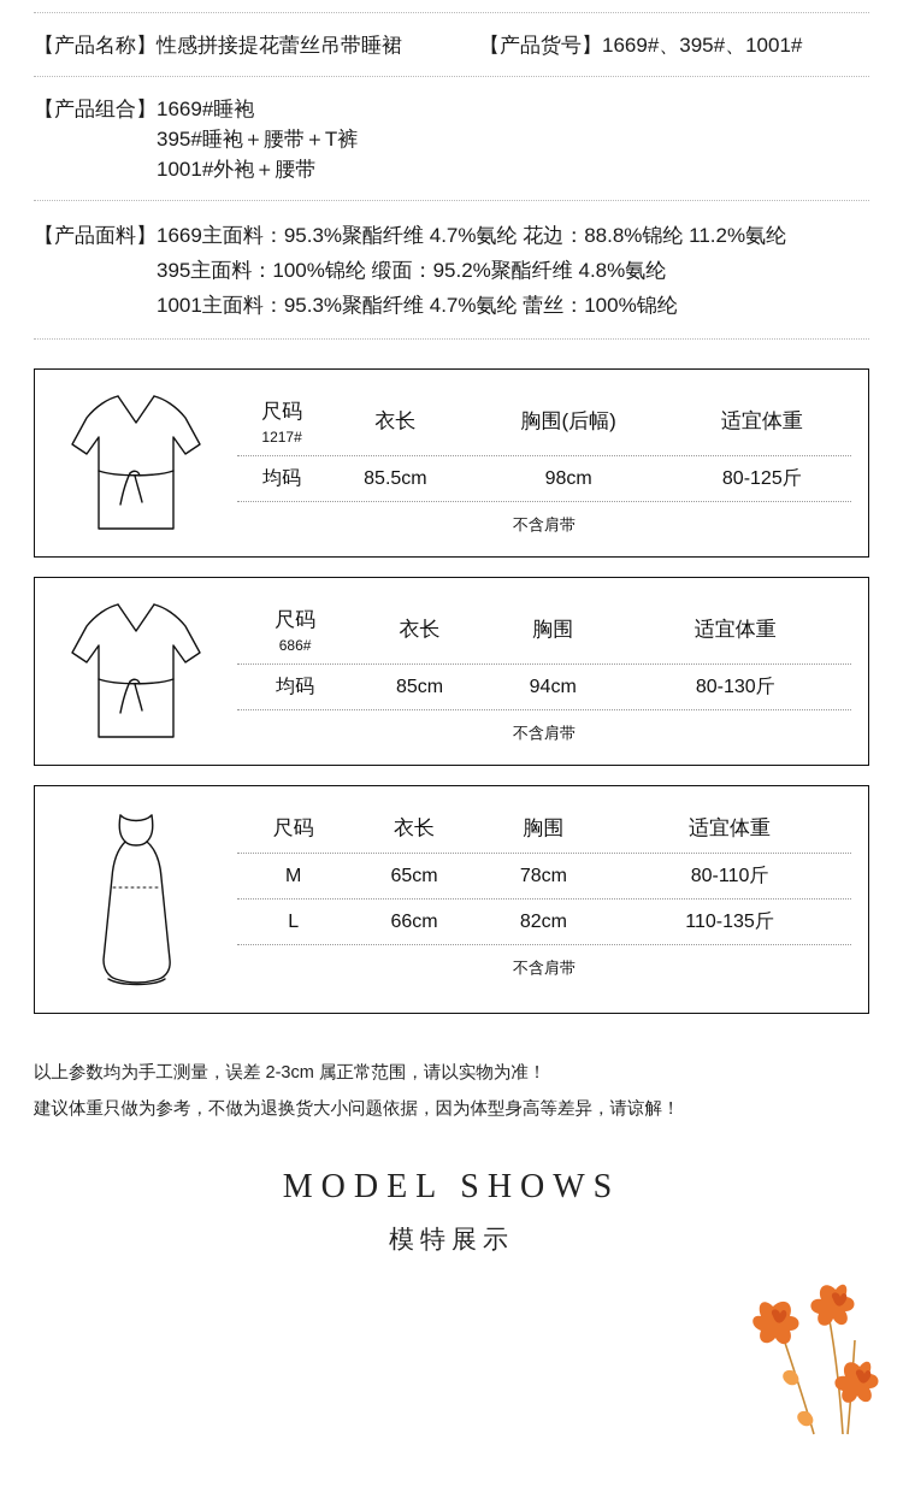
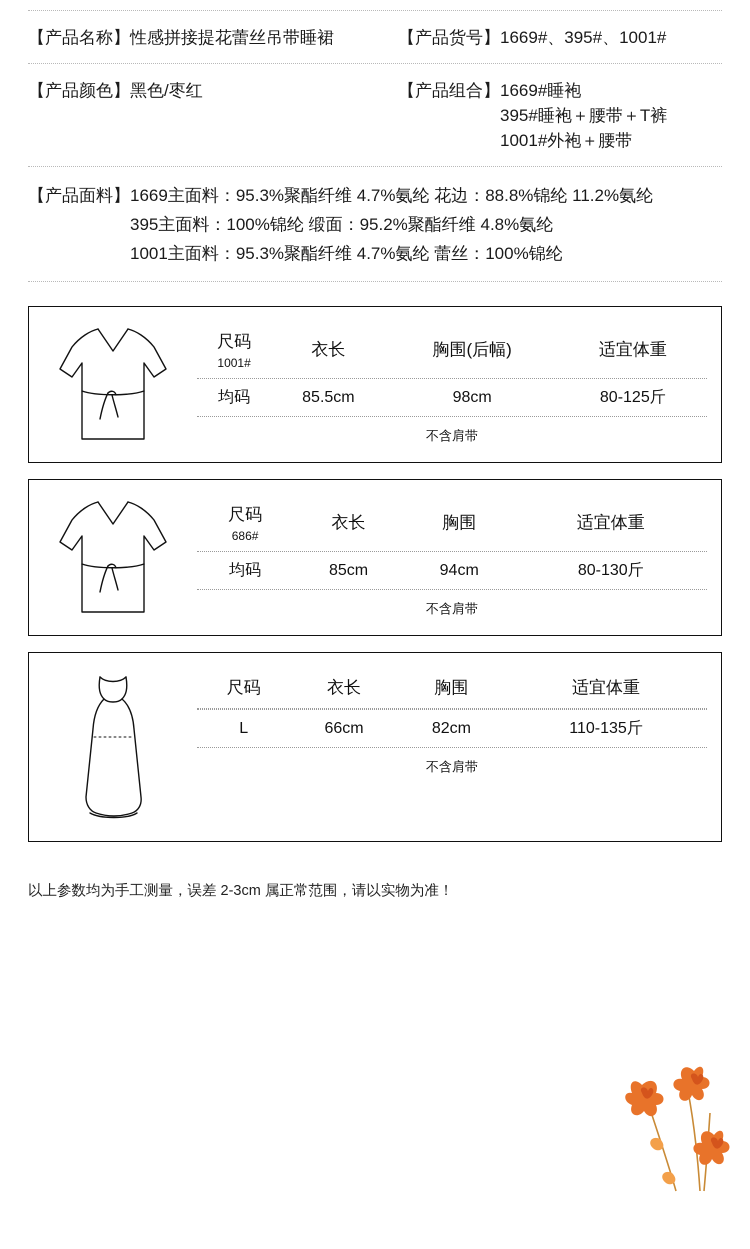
  【产品名称】
  性感拼接提花蕾丝吊带睡裙
  【产品货号】
  1669#、395#、1001#
+ 【产品颜色】
+ 黑色/枣红
  【产品组合】
  1669#睡袍
  395#睡袍＋腰带＋T裤
  1001#外袍＋腰带
  【产品面料】
  1669主面料：95.3%聚酯纤维 4.7%氨纶 花边：88.8%锦纶 11.2%氨纶
  395主面料：100%锦纶 缎面：95.2%聚酯纤维 4.8%氨纶
  1001主面料：95.3%聚酯纤维 4.7%氨纶 蕾丝：100%锦纶
- 尺码 1217#	衣长	胸围(后幅)	适宜体重
+ 尺码 1001#	衣长	胸围(后幅)	适宜体重
  均码	85.5cm	98cm	80-125斤
  不含肩带
  尺码 686#	衣长	胸围	适宜体重
  均码	85cm	94cm	80-130斤
  不含肩带
  尺码	衣长	胸围	适宜体重
- M	65cm	78cm	80-110斤
  L	66cm	82cm	110-135斤
  不含肩带
  以上参数均为手工测量，误差 2-3cm 属正常范围，请以实物为准！
- 建议体重只做为参考，不做为退换货大小问题依据，因为体型身高等差异，请谅解！
- MODEL SHOWS
- 模特展示
